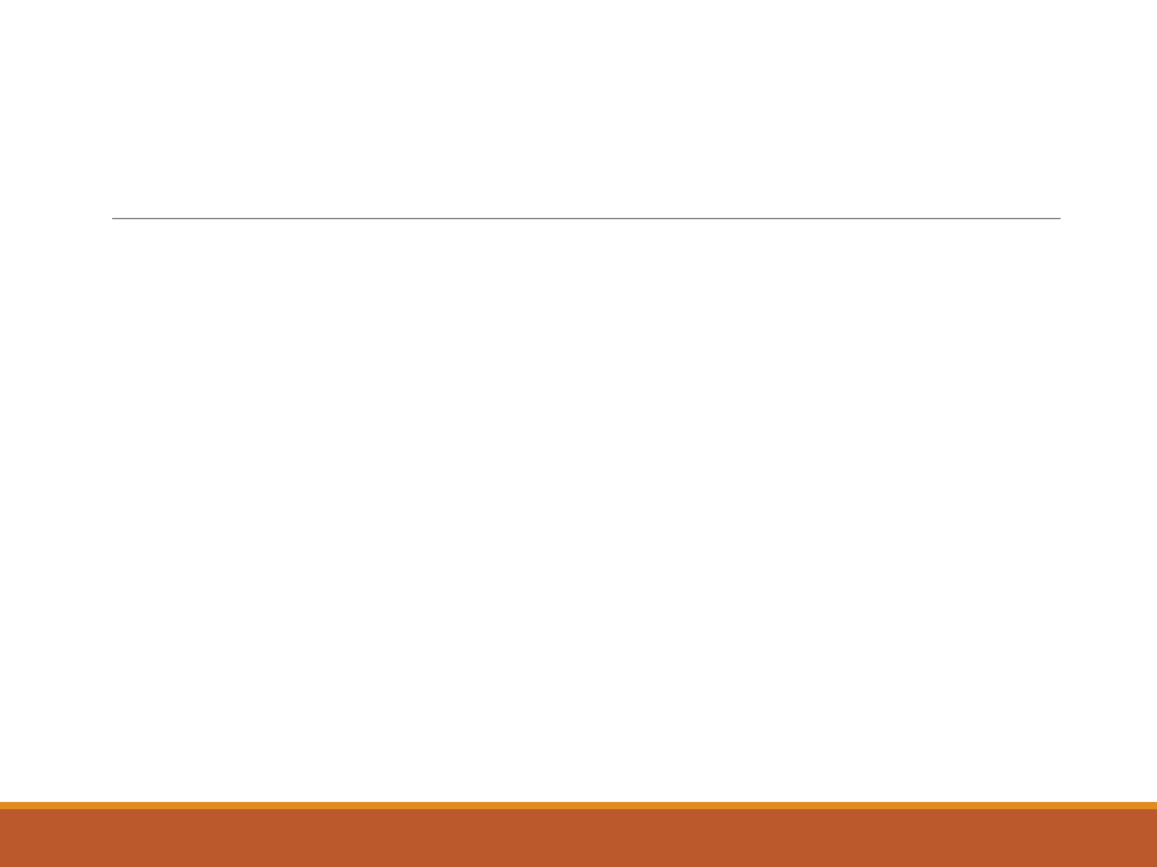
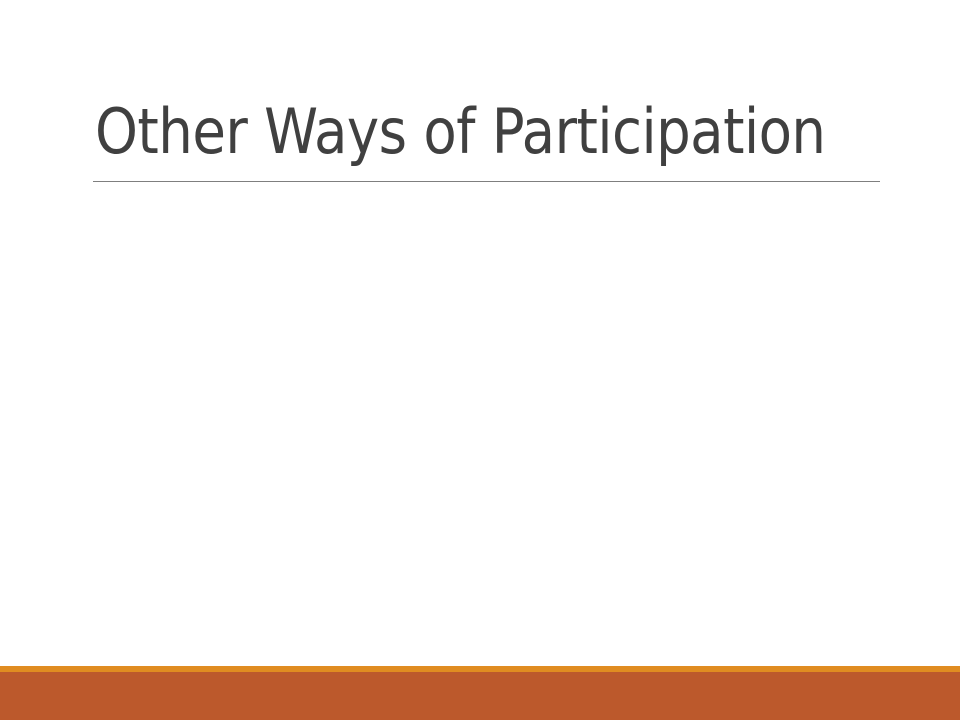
+ Other Ways of Participation
